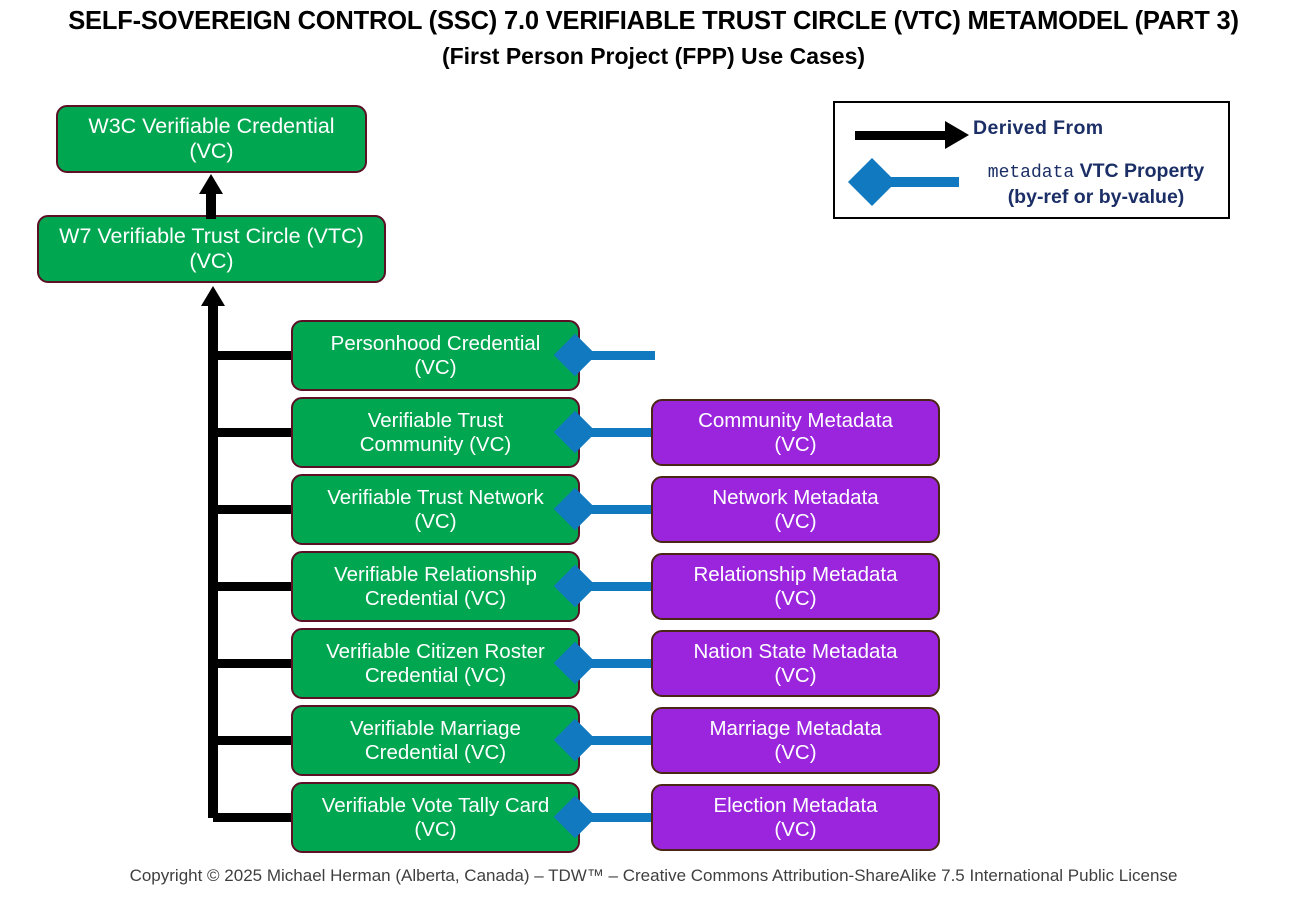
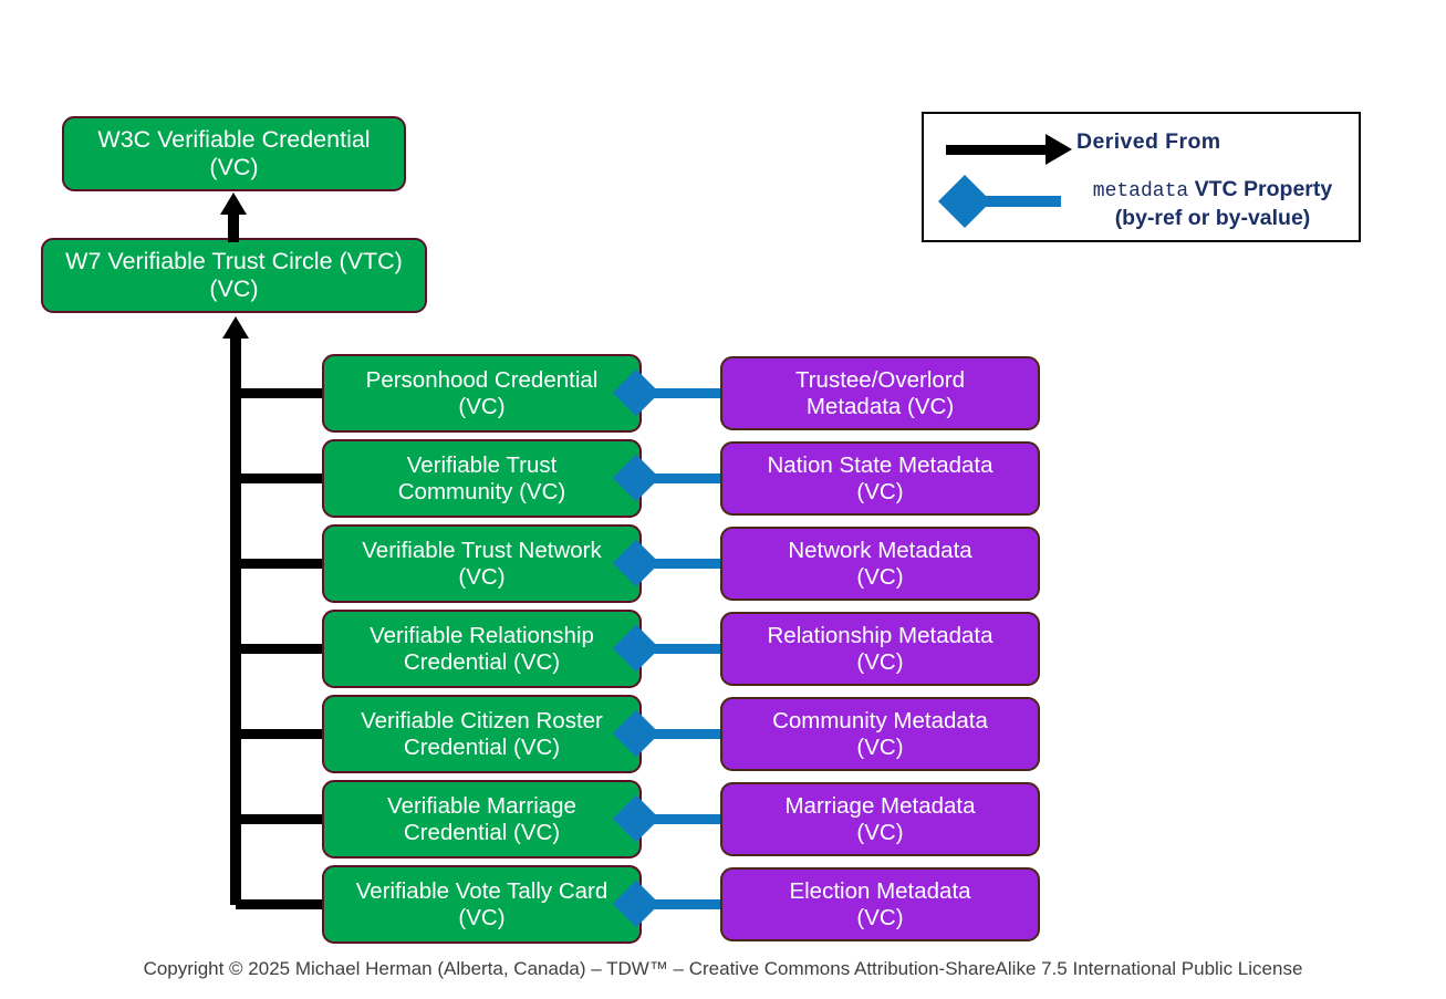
- SELF-SOVEREIGN CONTROL (SSC) 7.0 VERIFIABLE TRUST CIRCLE (VTC) METAMODEL (PART 3)
- (First Person Project (FPP) Use Cases)
  Derived From
  metadata VTC Property
  (by-ref or by-value)
  W3C Verifiable Credential
  (VC)
  W7 Verifiable Trust Circle (VTC)
  (VC)
  Personhood Credential
  (VC)
+ Trustee/Overlord
+ Metadata (VC)
  Verifiable Trust
  Community (VC)
- Community Metadata
+ Nation State Metadata
  (VC)
  Verifiable Trust Network
  (VC)
  Network Metadata
  (VC)
  Verifiable Relationship
  Credential (VC)
  Relationship Metadata
  (VC)
  Verifiable Citizen Roster
  Credential (VC)
- Nation State Metadata
+ Community Metadata
  (VC)
  Verifiable Marriage
  Credential (VC)
  Marriage Metadata
  (VC)
  Verifiable Vote Tally Card
  (VC)
  Election Metadata
  (VC)
  Copyright © 2025 Michael Herman (Alberta, Canada) – TDW™ – Creative Commons Attribution-ShareAlike 7.5 International Public License
